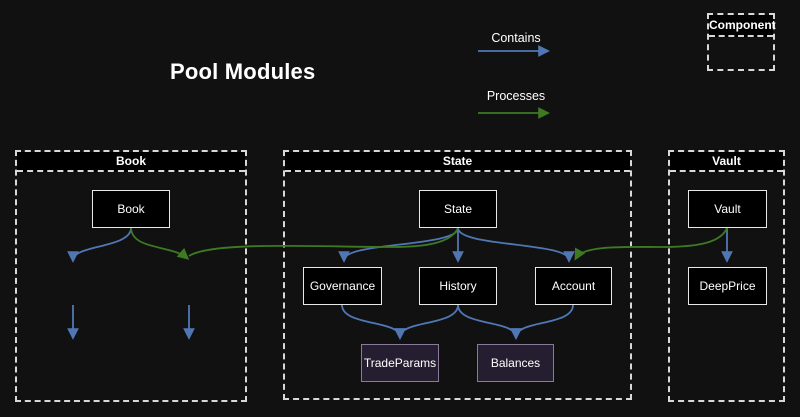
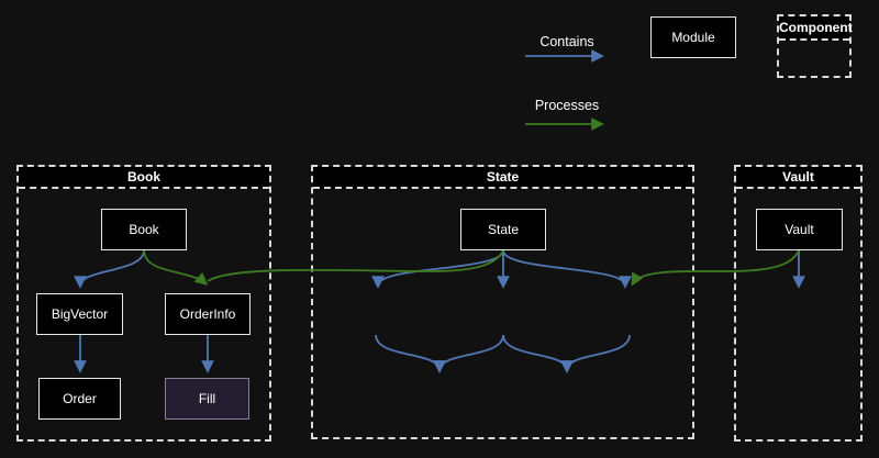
- Pool Modules
  Contains
  Processes
+ Module
  Componen
  Book
  State
  Vault
  Book
+ BigVector
+ OrderInfo
+ Order
+ Fill
  State
- Governance
- History
- Account
- TradeParams
- Balances
  Vault
- DeepPrice
